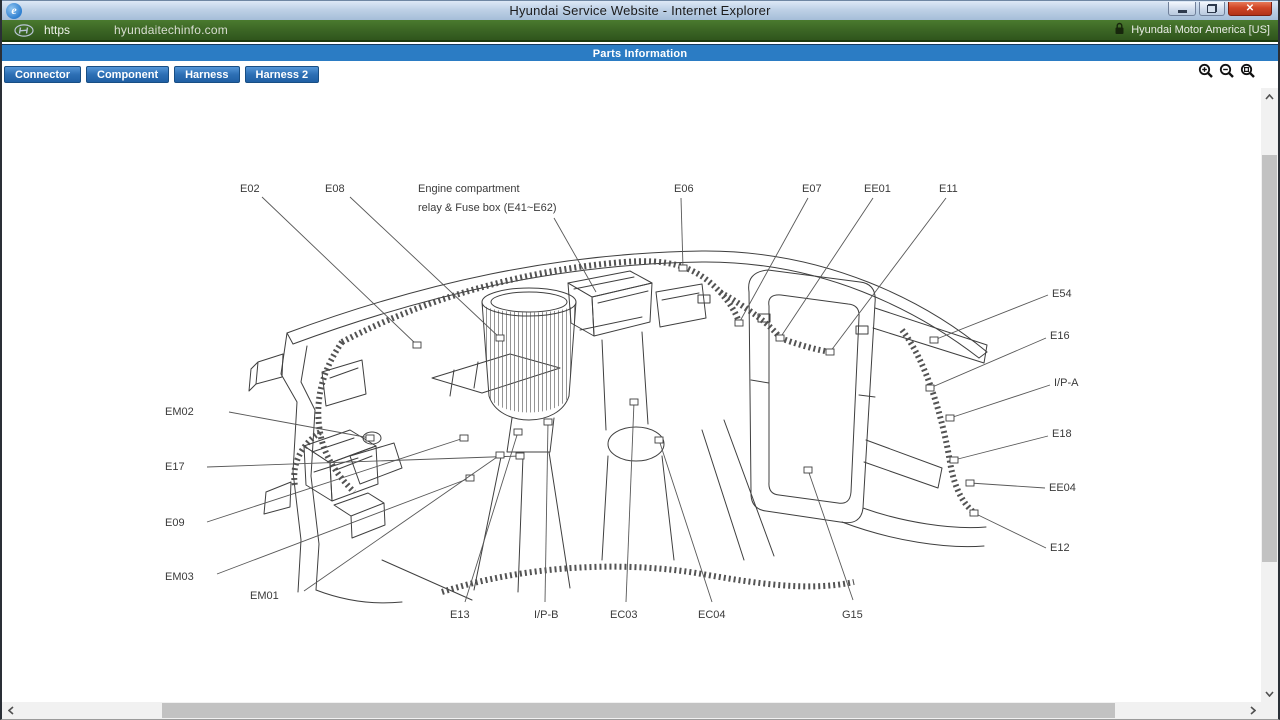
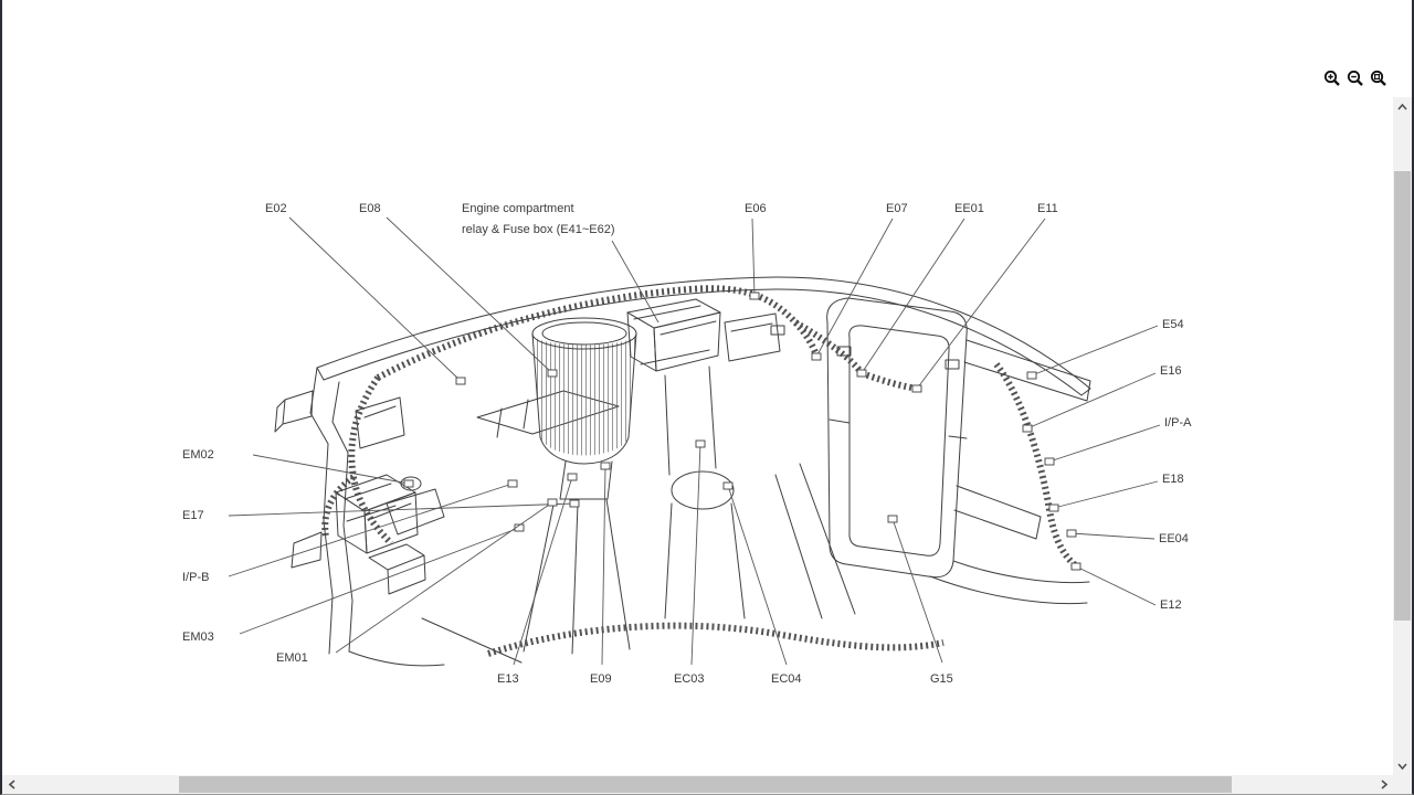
- e
- Hyundai Service Website - Internet Explorer
- ✕
- https
- hyundaitechinfo.com
- Hyundai Motor America [US]
- Parts Information
- Connector
- Component
- Harness
- Harness 2
  E02
  E08
  Engine compartment
  relay & Fuse box (E41~E62)
  E06
  E07
  EE01
  E11
  E54
  E16
  I/P-A
  E18
  EE04
  E12
  EM02
  E17
- E09
+ I/P-B
  EM03
  EM01
  E13
- I/P-B
+ E09
  EC03
  EC04
  G15
